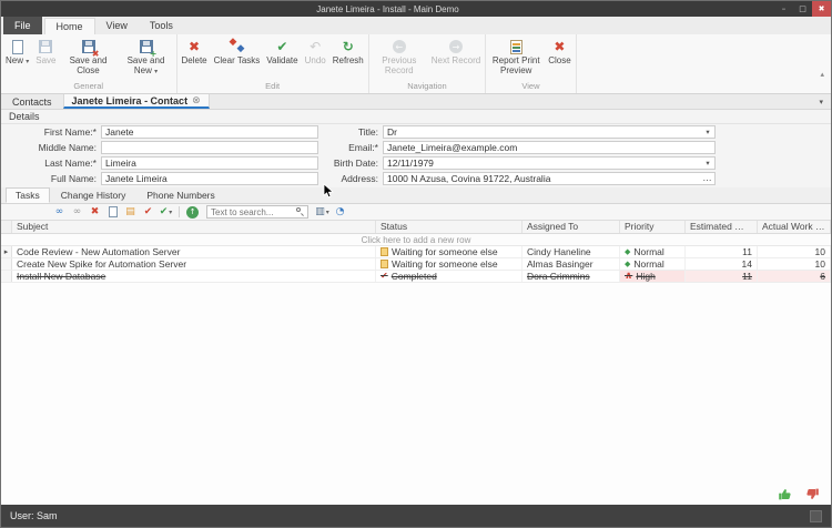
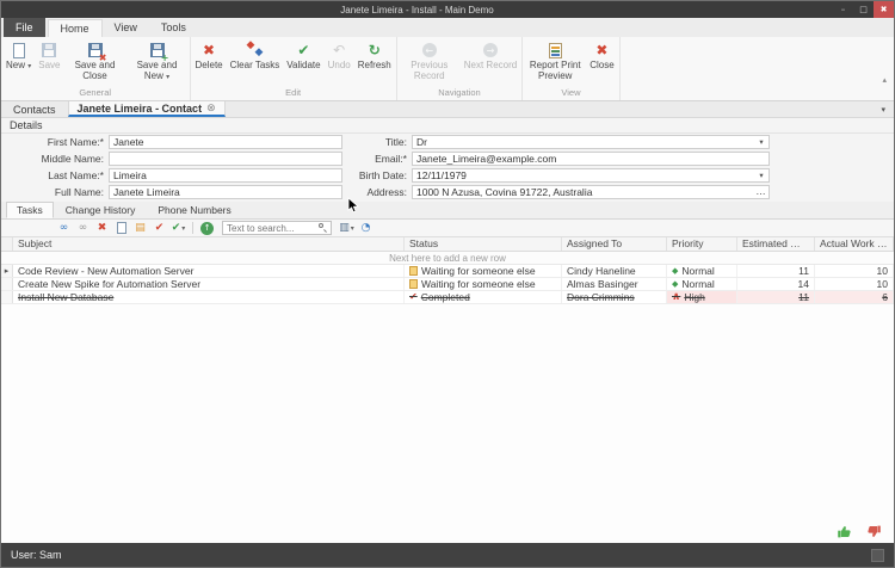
  Janete Limeira - Install - Main Demo
  –
  □
  ✖
  File
  Home
  View
  Tools
  New
  Save
  ✖
  Save and Close
  +
  Save and New
  General
  ✖
  Delete
  ◆
  ◆
  Clear Tasks
  ✔
  Validate
  ↶
  Undo
  ↻
  Refresh
  Edit
  ←
  Previous Record
  →
  Next Record
  Navigation
  Report Print Preview
  ✖
  Close
  View
  ▴
  Contacts
  Janete Limeira - Contact
  ⊗
  ▾
  Details
  First Name:*
  Janete
  Title:
  Dr
  ▾
  Middle Name:
  Email:*
  Janete_Limeira@example.com
  Last Name:*
  Limeira
  Birth Date:
  12/11/1979
  ▾
  Full Name:
  Janete Limeira
  Address:
  1000 N Azusa, Covina 91722, Australia
  …
  Tasks
  Change History
  Phone Numbers
  ∞
  ∞
  ✖
  ▤
  ✔
  ✔
  ↑
  Text to search...
  ▥
  ◔
  Subject
  Status
  Assigned To
  Priority
  Estimated Work
  Actual Work Hou
- Click here to add a new row
+ Next here to add a new row
  ▸
  Code Review - New Automation Server
  Waiting for someone else
  Cindy Haneline
  ◆
  Normal
  11
  10
  Create New Spike for Automation Server
  Waiting for someone else
  Almas Basinger
  ◆
  Normal
  14
  10
  Install New Database
  ✔
  Completed
  Dora Crimmins
  ∧
  High
  11
  6
  User: Sam
